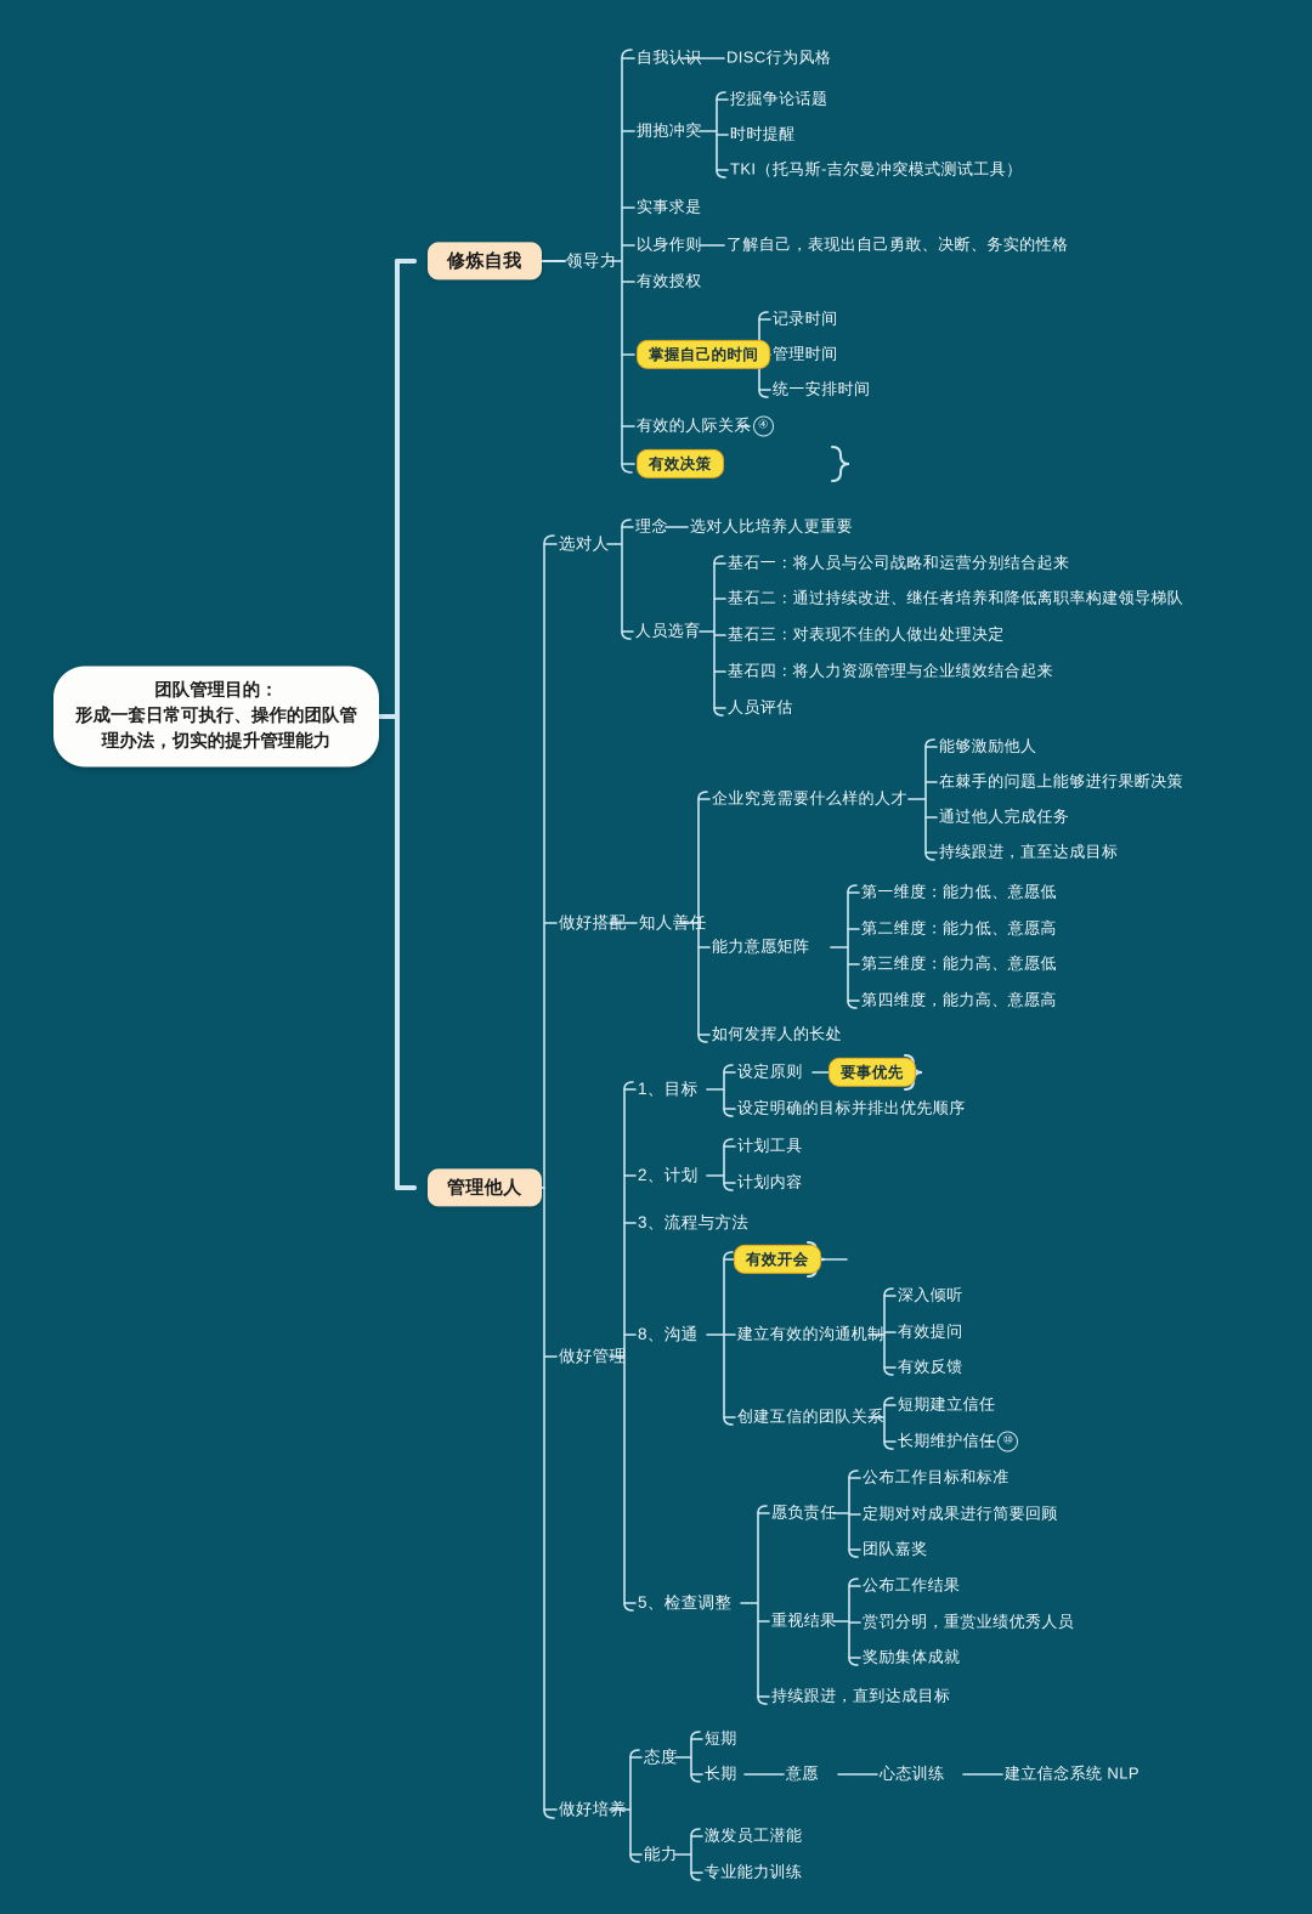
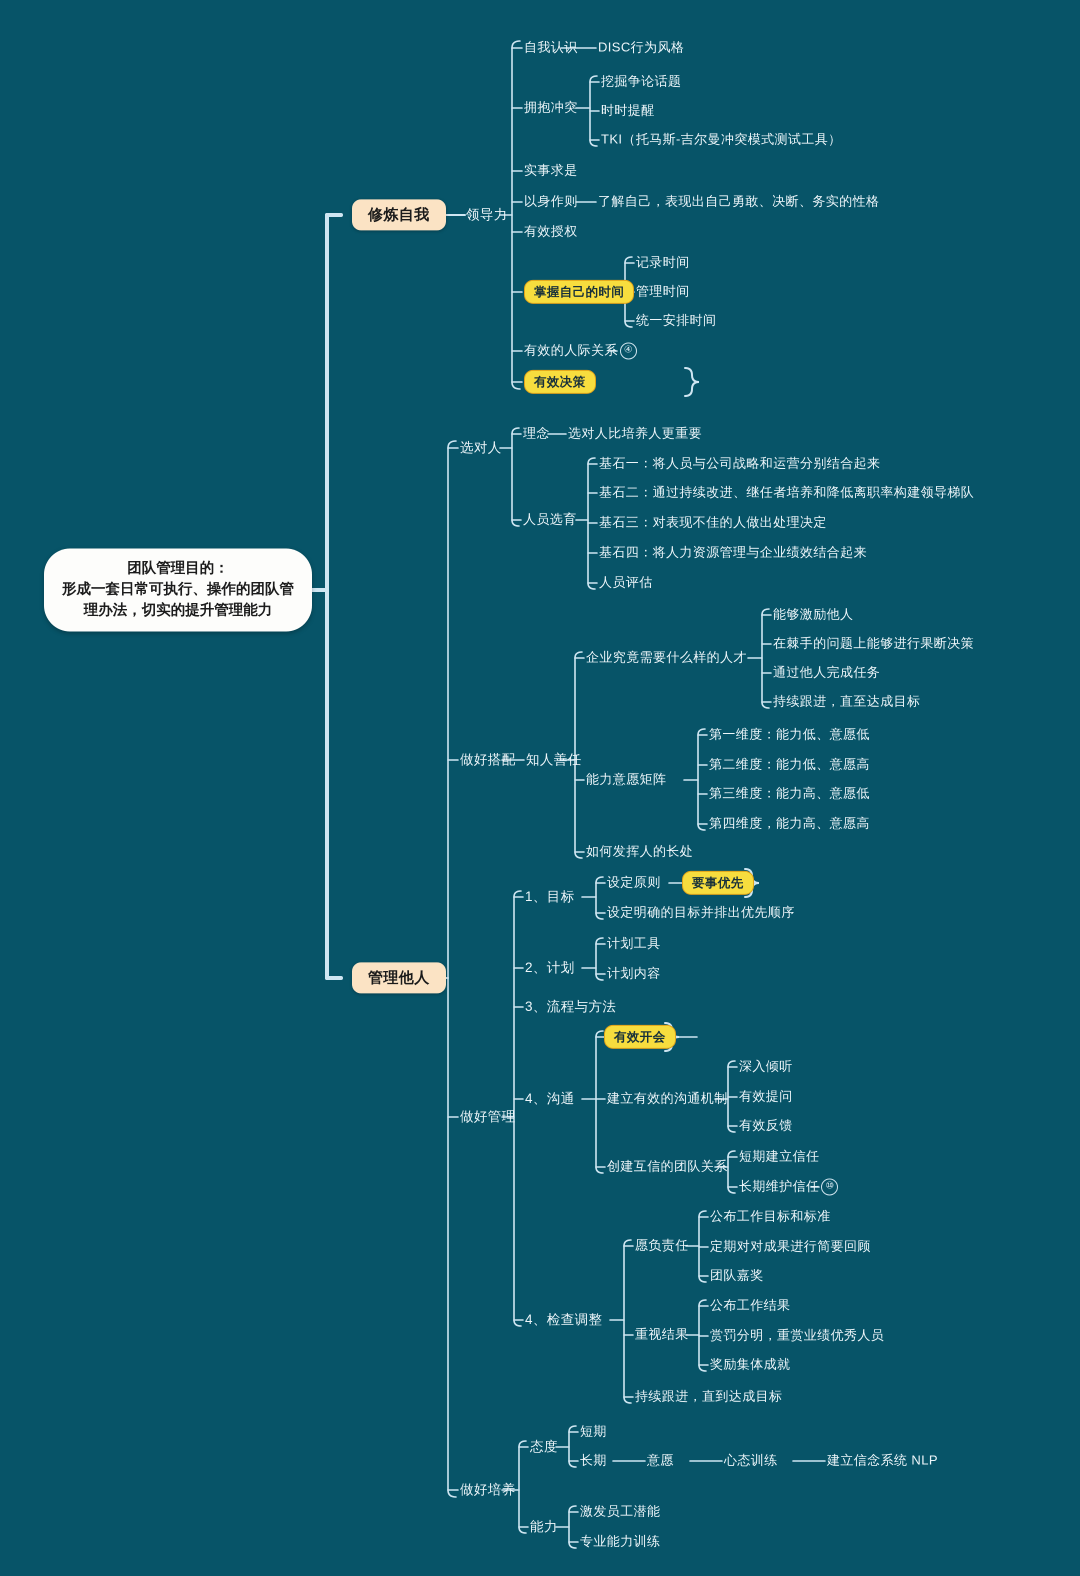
  团队管理目的：
  形成一套日常可执行、操作的团队管
  理办法，切实的提升管理能力
  修炼自我
  领导力
  自我认识
  DISC行为风格
  拥抱冲突
  挖掘争论话题
  时时提醒
  TKI（托马斯-吉尔曼冲突模式测试工具）
  实事求是
  以身作则
  了解自己，表现出自己勇敢、决断、务实的性格
  有效授权
  掌握自己的时间
  记录时间
  管理时间
  统一安排时间
  有效的人际关系 ④
  有效决策
  管理他人
  选对人
  理念
  选对人比培养人更重要
  人员选育
  基石一：将人员与公司战略和运营分别结合起来
  基石二：通过持续改进、继任者培养和降低离职率构建领导梯队
  基石三：对表现不佳的人做出处理决定
  基石四：将人力资源管理与企业绩效结合起来
  人员评估
  做好搭配
  知人善任
  企业究竟需要什么样的人才
  能够激励他人
  在棘手的问题上能够进行果断决策
  通过他人完成任务
  持续跟进，直至达成目标
  能力意愿矩阵
  第一维度：能力低、意愿低
  第二维度：能力低、意愿高
  第三维度：能力高、意愿低
  第四维度，能力高、意愿高
  如何发挥人的长处
  做好管理
  1、目标
  设定原则
  要事优先
  设定明确的目标并排出优先顺序
  2、计划
  计划工具
  计划内容
  3、流程与方法
- 8、沟通
+ 4、沟通
  有效开会
  建立有效的沟通机制
  深入倾听
  有效提问
  有效反馈
  创建互信的团队关系
  短期建立信任
  长期维护信任 ⑩
- 5、检查调整
+ 4、检查调整
  愿负责任
  公布工作目标和标准
  定期对对成果进行简要回顾
  团队嘉奖
  重视结果
  公布工作结果
  赏罚分明，重赏业绩优秀人员
  奖励集体成就
  持续跟进，直到达成目标
  做好培养
  态度
  短期
  长期
  意愿
  心态训练
  建立信念系统 NLP
  能力
  激发员工潜能
  专业能力训练
